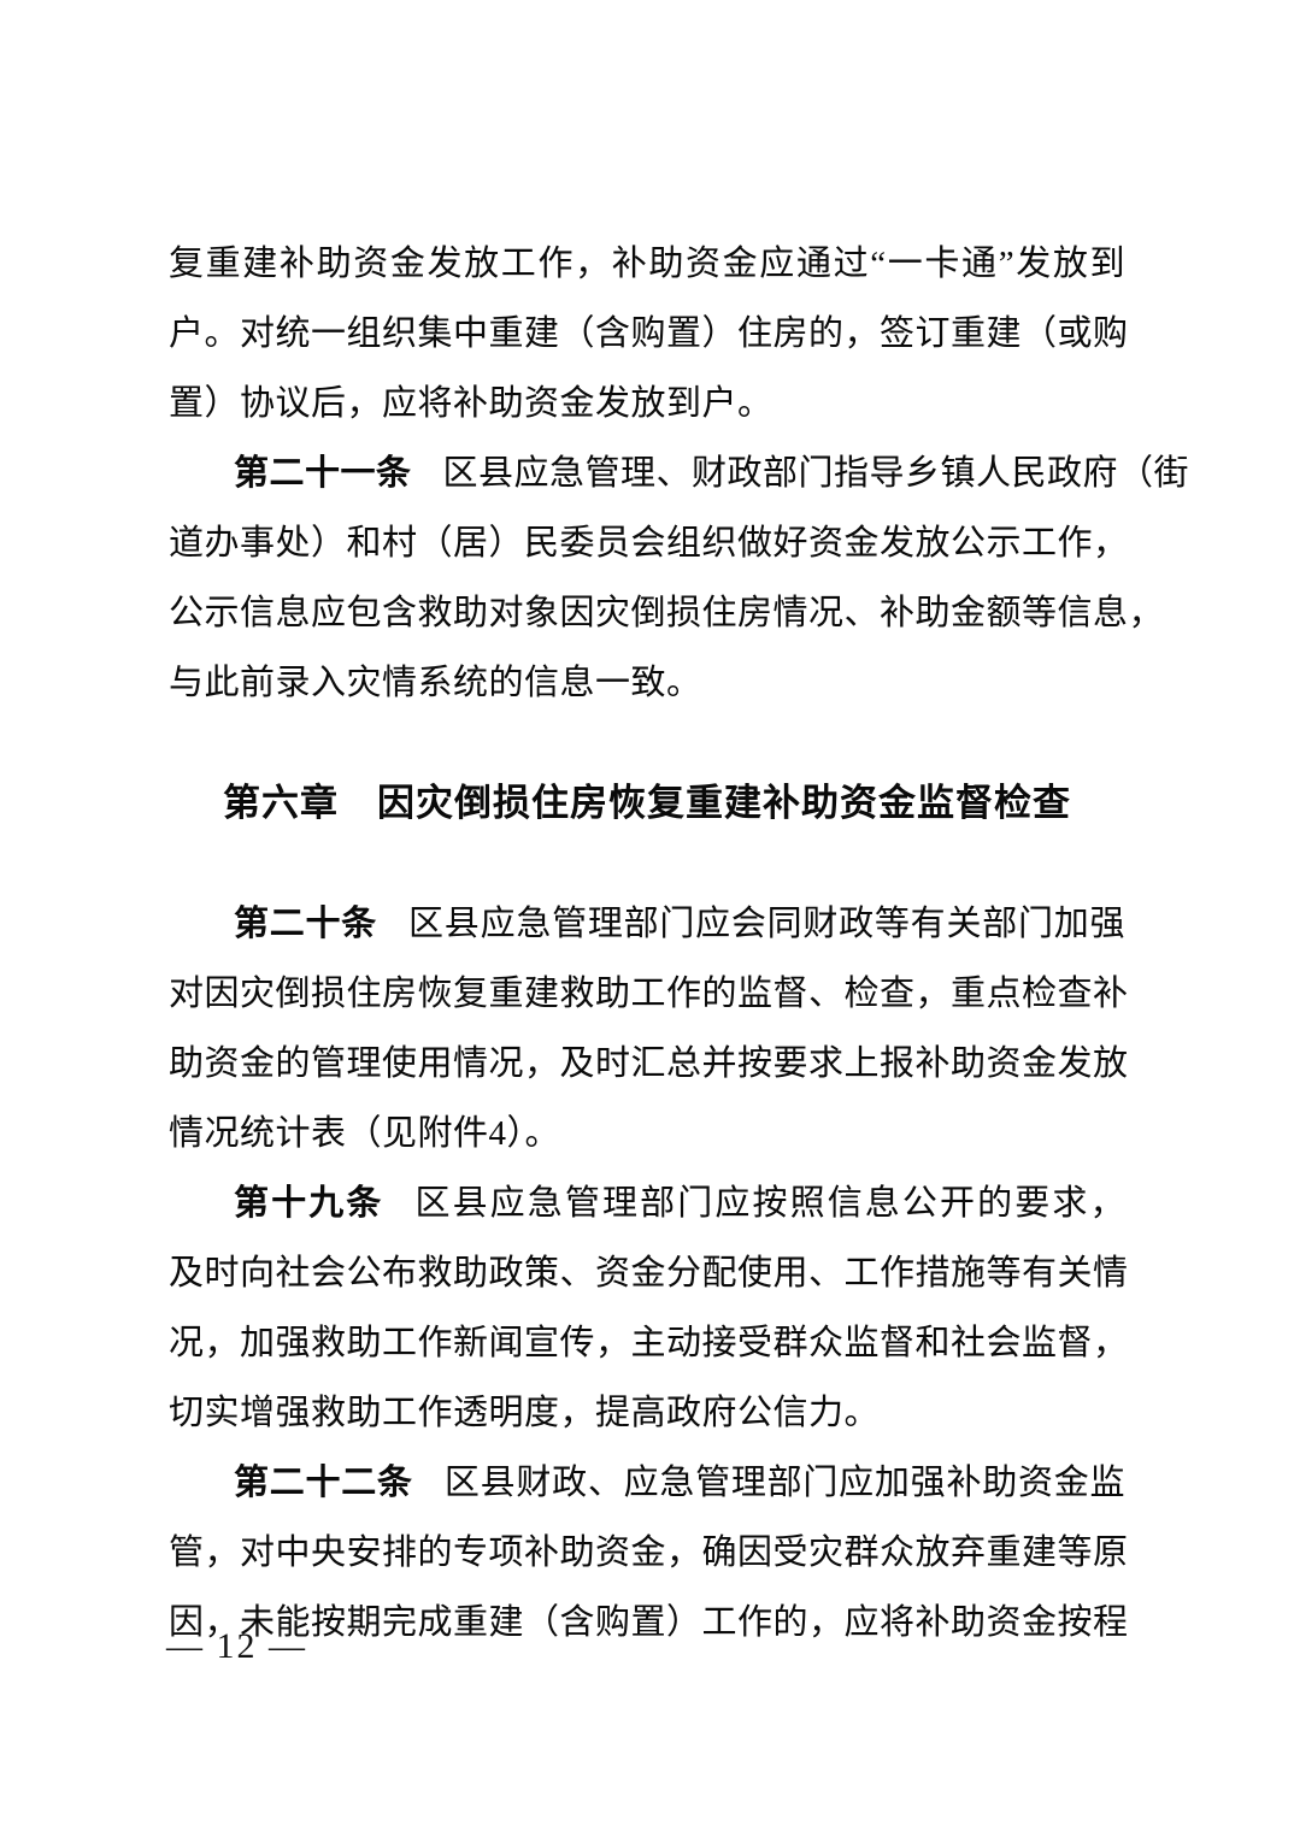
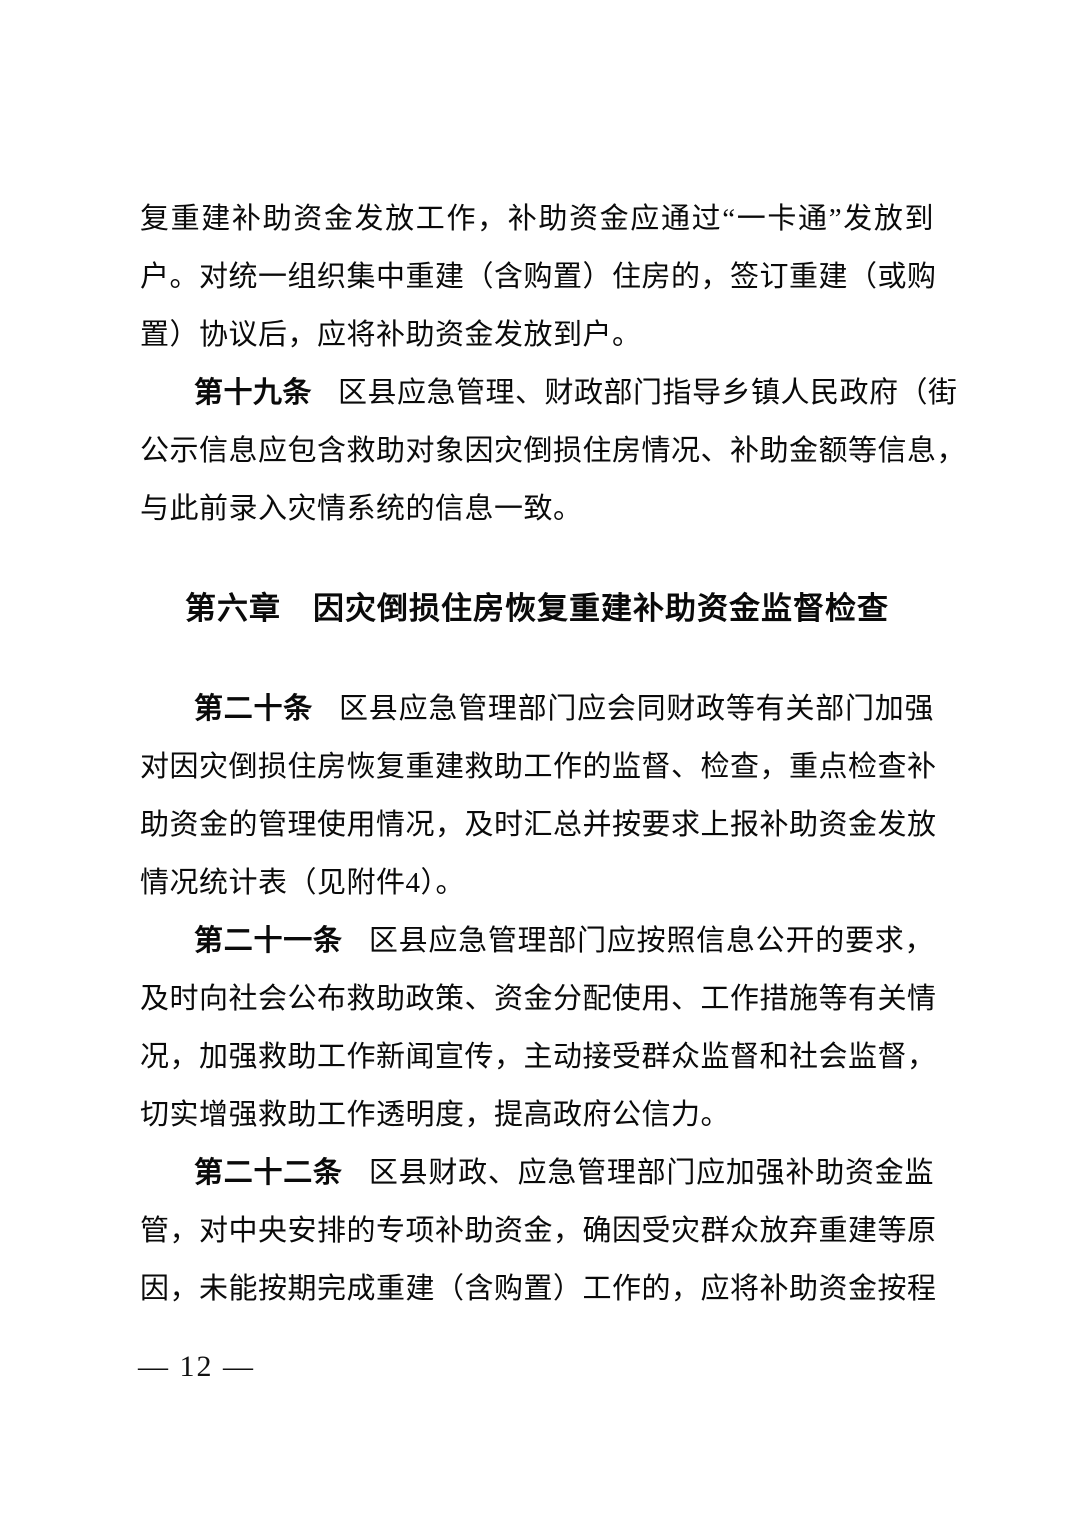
  复重建补助资金发放工作，补助资金应通过“一卡通”发放到
  户。对统一组织集中重建（含购置）住房的，签订重建（或购
  置）协议后，应将补助资金发放到户。
- 第二十一条 区县应急管理、财政部门指导乡镇人民政府（街
+ 第十九条 区县应急管理、财政部门指导乡镇人民政府（街
- 道办事处）和村（居）民委员会组织做好资金发放公示工作，
  公示信息应包含救助对象因灾倒损住房情况、补助金额等信息，
  与此前录入灾情系统的信息一致。
  第六章 因灾倒损住房恢复重建补助资金监督检查
  第二十条 区县应急管理部门应会同财政等有关部门加强
  对因灾倒损住房恢复重建救助工作的监督、检查，重点检查补
  助资金的管理使用情况，及时汇总并按要求上报补助资金发放
  情况统计表（见附件4）。
- 第十九条 区县应急管理部门应按照信息公开的要求，
+ 第二十一条 区县应急管理部门应按照信息公开的要求，
  及时向社会公布救助政策、资金分配使用、工作措施等有关情
  况，加强救助工作新闻宣传，主动接受群众监督和社会监督，
  切实增强救助工作透明度，提高政府公信力。
  第二十二条 区县财政、应急管理部门应加强补助资金监
  管，对中央安排的专项补助资金，确因受灾群众放弃重建等原
  因，未能按期完成重建（含购置）工作的，应将补助资金按程
  — 12 —
